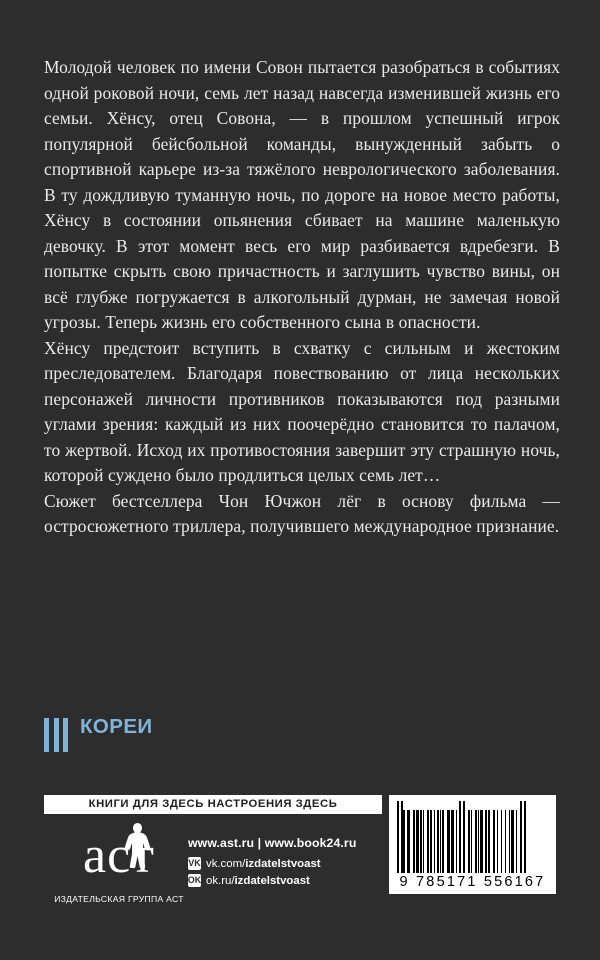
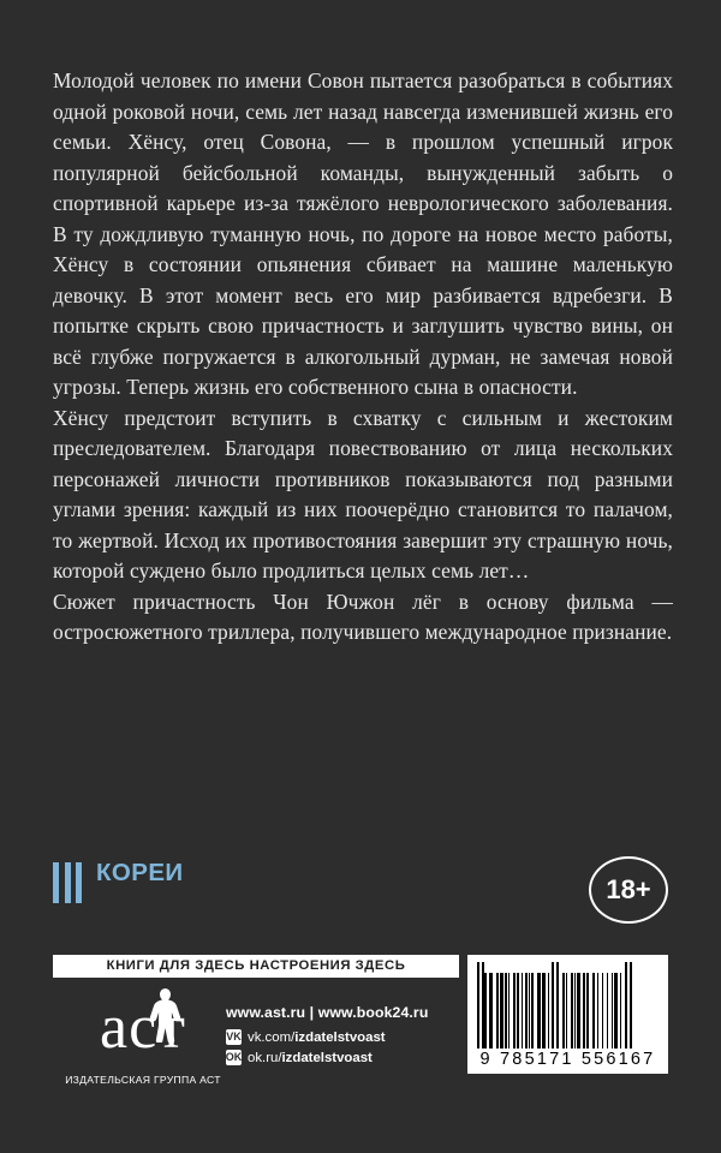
  Молодой человек по имени Совон пытается разобраться в событиях одной роковой ночи, семь лет назад навсегда изменившей жизнь его семьи. Хёнсу, отец Совона, — в прошлом успешный игрок популярной бейсбольной команды, вынужденный забыть о спортивной карьере из-за тяжёлого неврологического заболевания. В ту дождливую туманную ночь, по дороге на новое место работы, Хёнсу в состоянии опьянения сбивает на машине маленькую девочку. В этот момент весь его мир разбивается вдребезги. В попытке скрыть свою причастность и заглушить чувство вины, он всё глубже погружается в алкогольный дурман, не замечая новой угрозы. Теперь жизнь его собственного сына в опасности.
  Хёнсу предстоит вступить в схватку с сильным и жестоким преследователем. Благодаря повествованию от лица нескольких персонажей личности противников показываются под разными углами зрения: каждый из них поочерёдно становится то палачом, то жертвой. Исход их противостояния завершит эту страшную ночь, которой суждено было продлиться целых семь лет…
- Сюжет бестселлера Чон Ючжон лёг в основу фильма — остросюжетного триллера, получившего международное признание.
+ Сюжет причастность Чон Ючжон лёг в основу фильма — остросюжетного триллера, получившего международное признание.
  КОРЕИ
+ 18+
  КНИГИ ДЛЯ ЗДЕСЬ НАСТРОЕНИЯ ЗДЕСЬ
  ИЗДАТЕЛЬСКАЯ ГРУППА АСТ
  www.ast.ru | www.book24.ru
  VK
  vk.com/
  izdatelstvoast
  OK
  ok.ru/
  izdatelstvoast
  9 785171 556167
